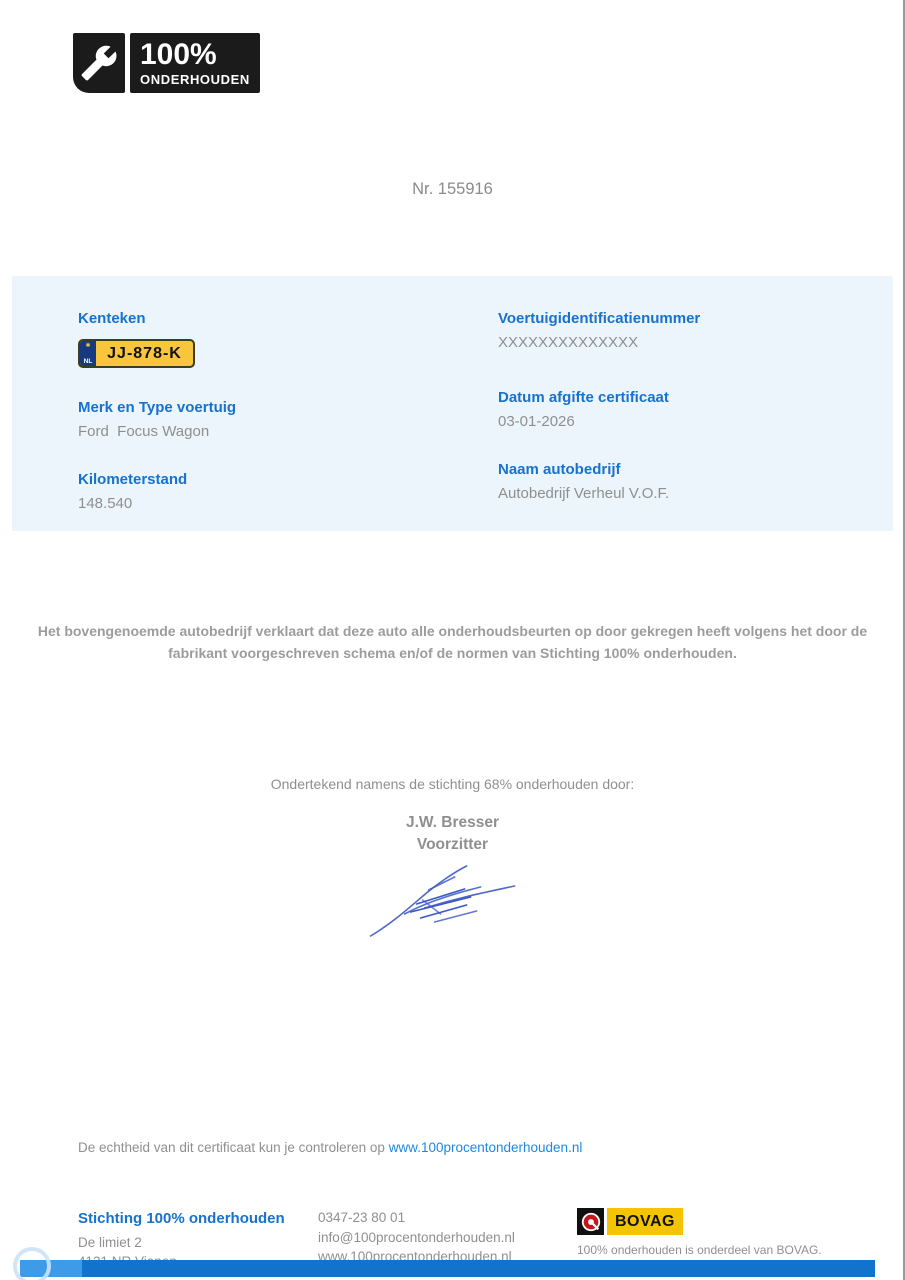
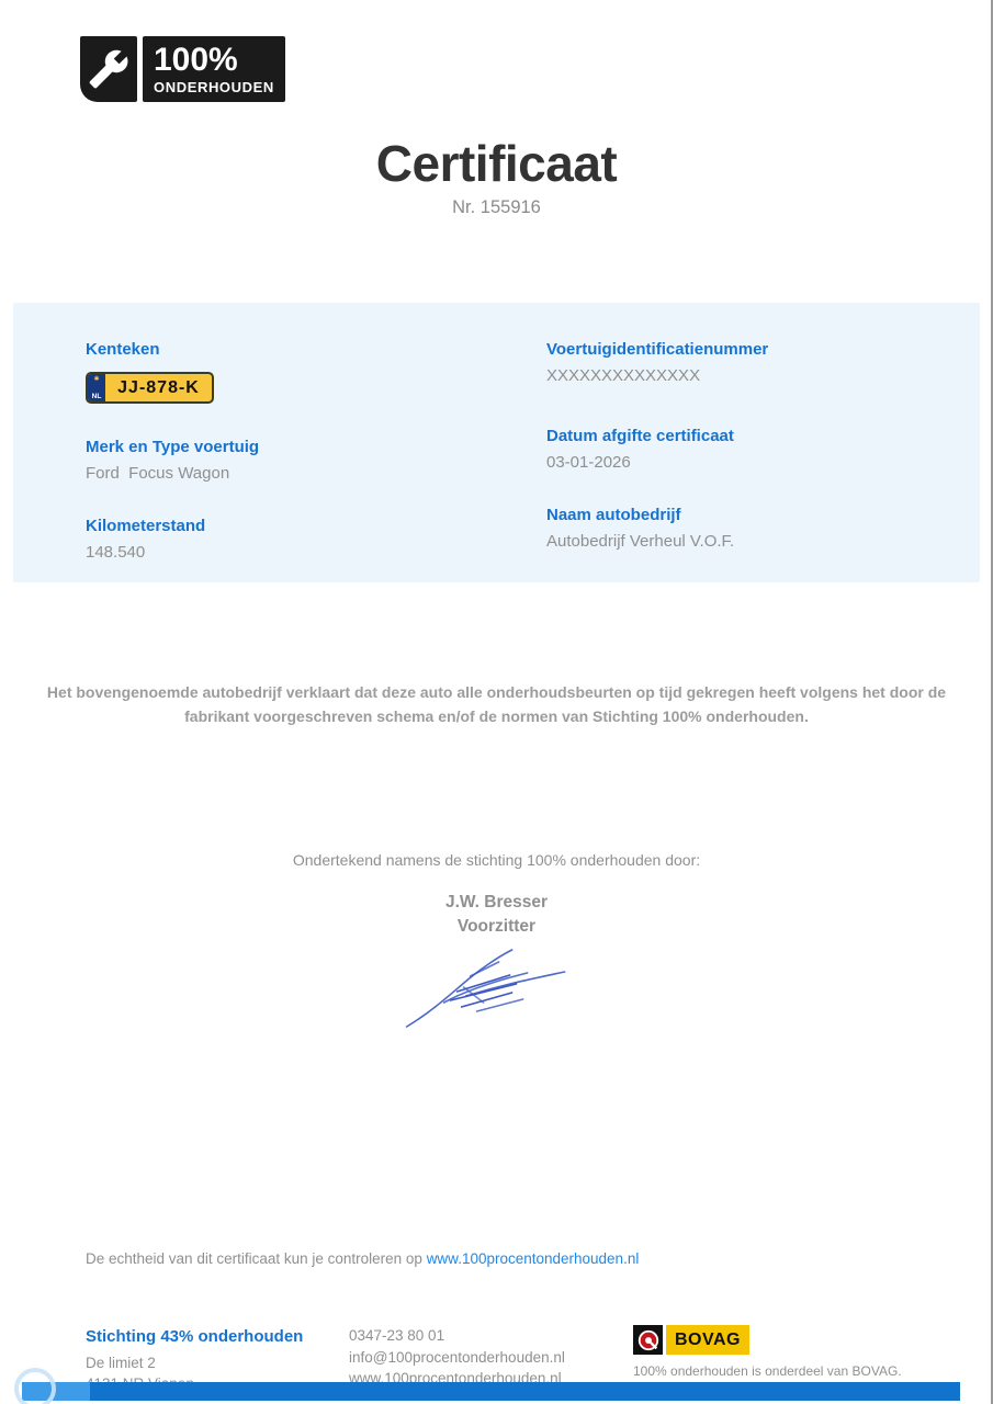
  100%
  ONDERHOUDEN
+ Certificaat
  Nr. 155916
  Kenteken
  JJ-878-K
  Merk en Type voertuig
  Ford Focus Wagon
  Kilometerstand
  148.540
  Voertuigidentificatienummer
  XXXXXXXXXXXXXX
  Datum afgifte certificaat
  03-01-2026
  Naam autobedrijf
  Autobedrijf Verheul V.O.F.
- Het bovengenoemde autobedrijf verklaart dat deze auto alle onderhoudsbeurten op door gekregen heeft volgens het door de fabrikant voorgeschreven schema en/of de normen van Stichting 100% onderhouden.
+ Het bovengenoemde autobedrijf verklaart dat deze auto alle onderhoudsbeurten op tijd gekregen heeft volgens het door de fabrikant voorgeschreven schema en/of de normen van Stichting 100% onderhouden.
- Ondertekend namens de stichting 68% onderhouden door:
+ Ondertekend namens de stichting 100% onderhouden door:
  J.W. Bresser
  Voorzitter
  De echtheid van dit certificaat kun je controleren op www.100procentonderhouden.nl
- Stichting 100% onderhouden
+ Stichting 43% onderhouden
  De limiet 2
  0347-23 80 01
  info@100procentonderhouden.nl
  www.100procentonderhouden.nl
  BOVAG
  100% onderhouden is onderdeel van BOVAG.
